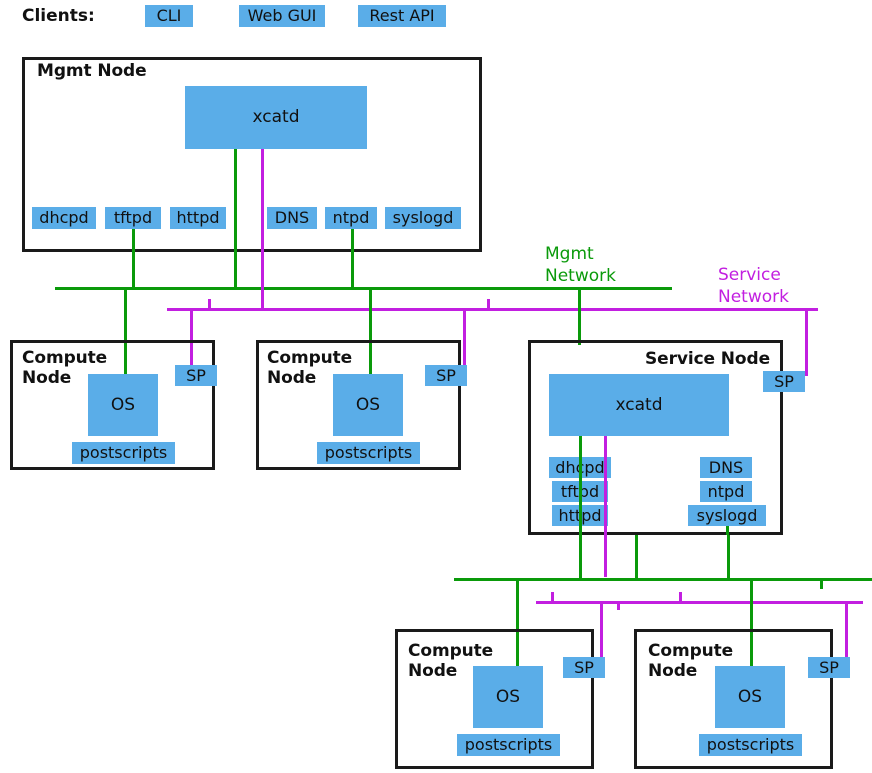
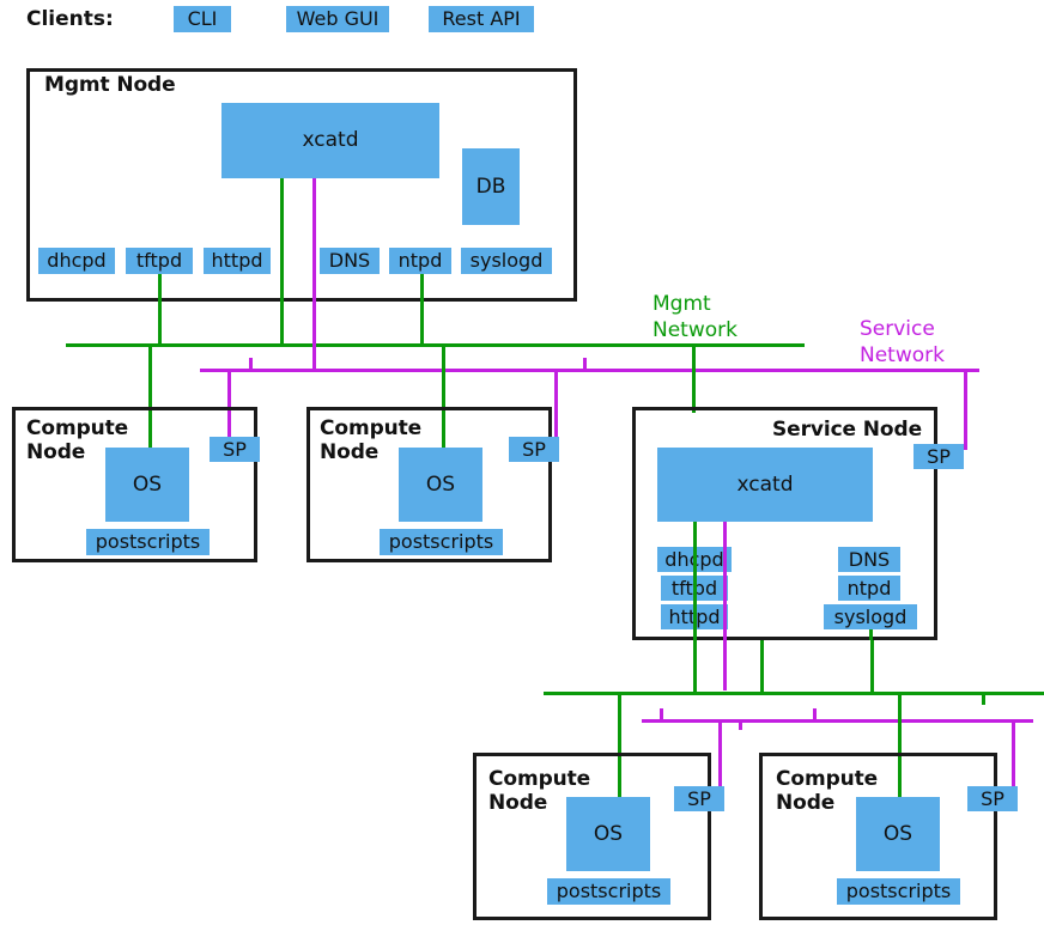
  Clients:
  CLI
  Web GUI
  Rest API
  Mgmt Node
  xcatd
+ DB
  dhcpd
  tftpd
  httpd
  DNS
  ntpd
  syslogd
  Mgmt
  Network
  Service
  Network
  Compute
  Node
  OS
  postscripts
  SP
  Compute
  Node
  OS
  postscripts
  SP
  Service Node
  xcatd
  SP
  dhpd
  tftpd
  htpd
  DNS
  ntpd
  syslogd
  Compute
  Node
  OS
  postscripts
  SP
  Compute
  Node
  OS
  postscripts
  SP
